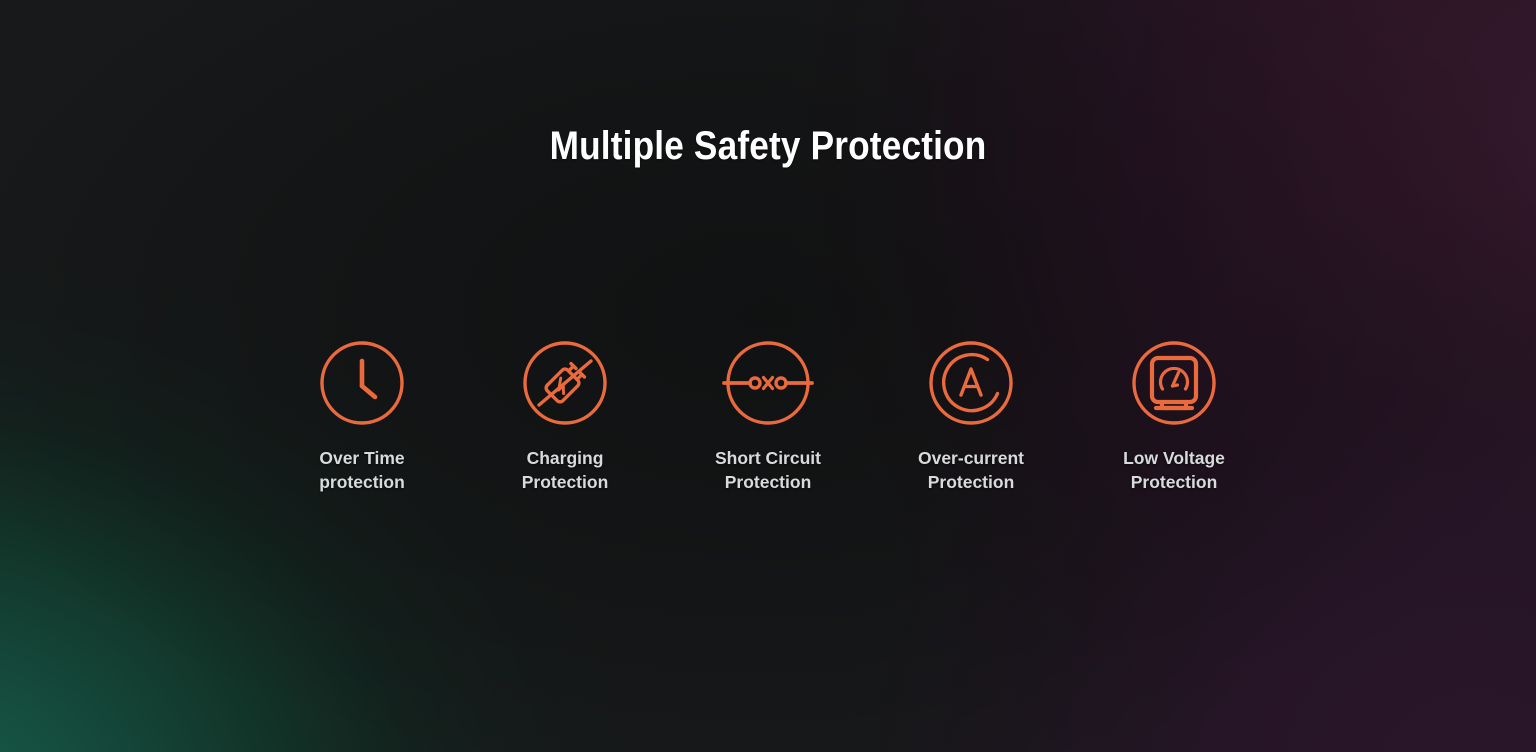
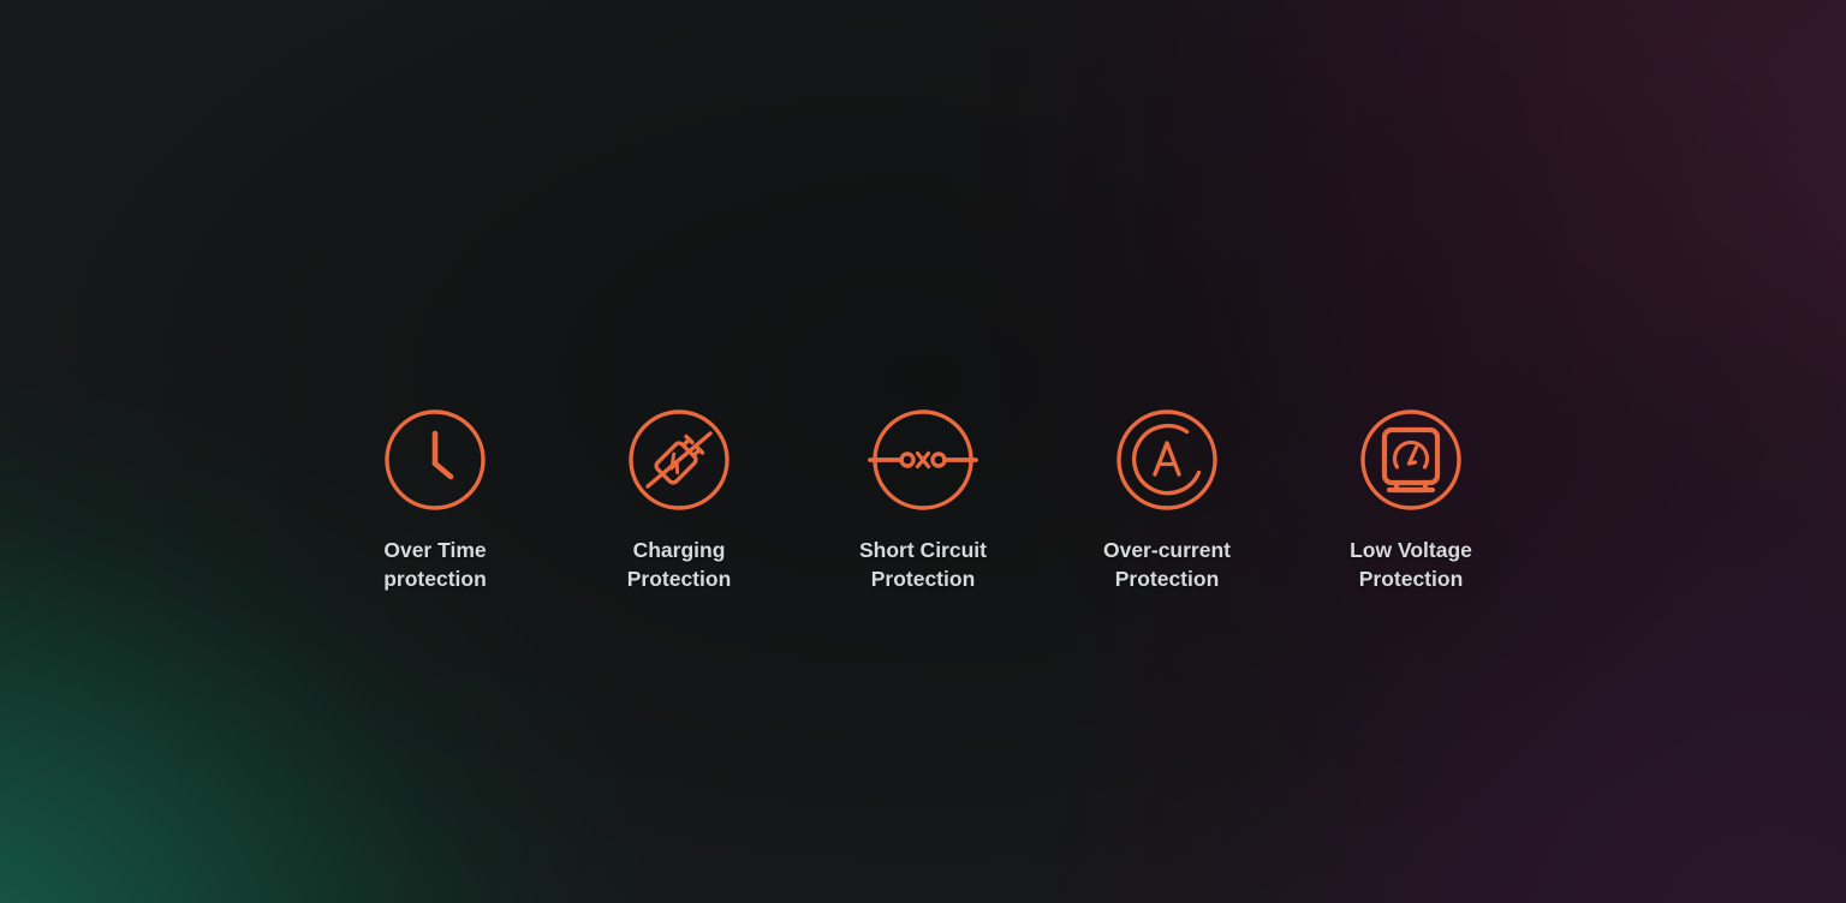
- Multiple Safety Protection
  Over Time
  protection
  Charging
  Protection
  Short Circuit
  Protection
  Over-current
  Protection
  Low Voltage
  Protection
